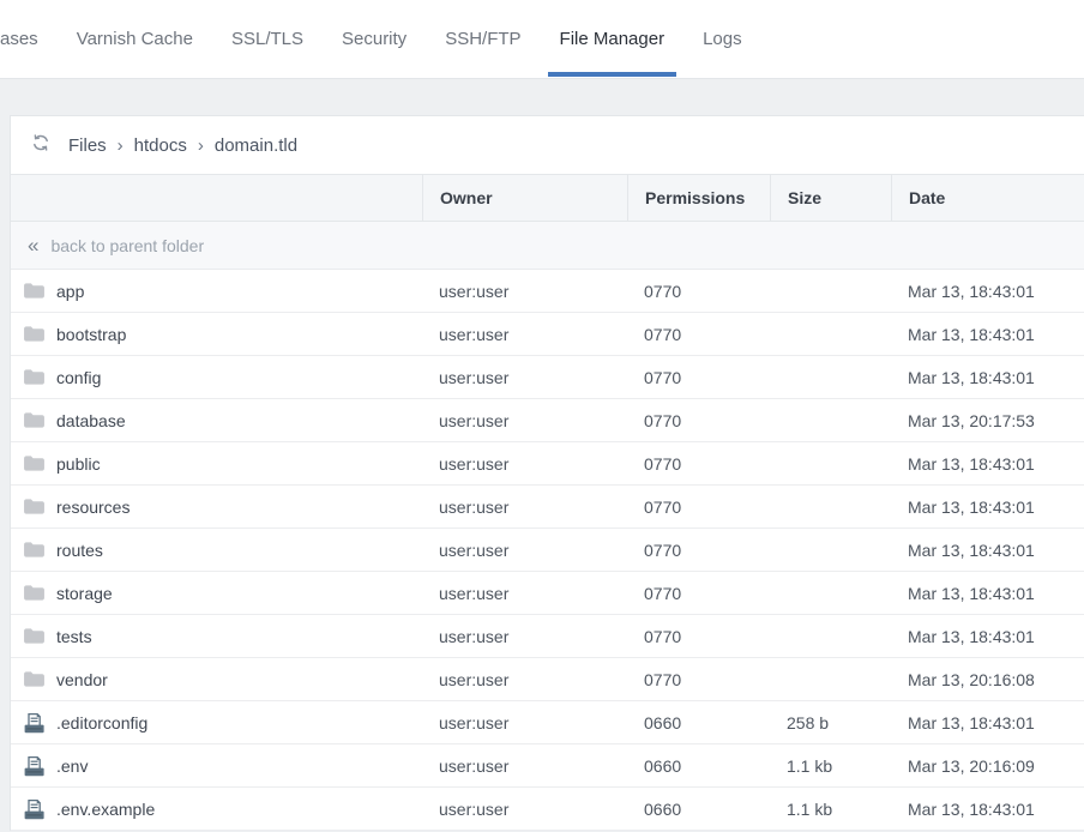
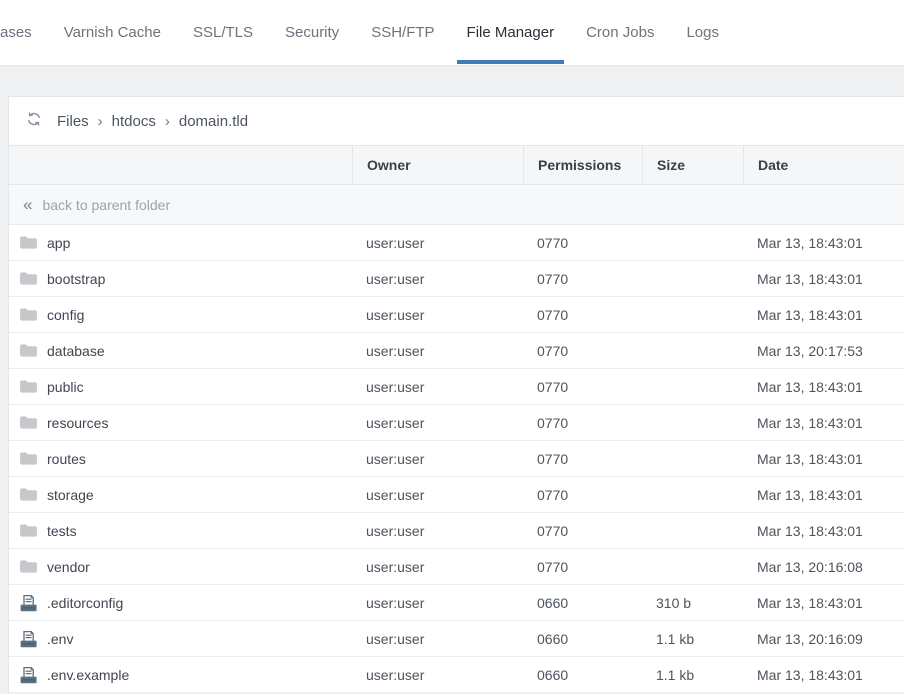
  ases
  Varnish Cache
  SSL/TLS
  Security
  SSH/FTP
  File Manager
+ Cron Jobs
  Logs
  Files
  ›
  htdocs
  ›
  domain.tld
  Owner
  Permissions
  Size
  Date
  «
  back to parent folder
  app
  user:user
  0770
  Mar 13, 18:43:01
  bootstrap
  user:user
  0770
  Mar 13, 18:43:01
  config
  user:user
  0770
  Mar 13, 18:43:01
  database
  user:user
  0770
  Mar 13, 20:17:53
  public
  user:user
  0770
  Mar 13, 18:43:01
  resources
  user:user
  0770
  Mar 13, 18:43:01
  routes
  user:user
  0770
  Mar 13, 18:43:01
  storage
  user:user
  0770
  Mar 13, 18:43:01
  tests
  user:user
  0770
  Mar 13, 18:43:01
  vendor
  user:user
  0770
  Mar 13, 20:16:08
  .editorconfig
  user:user
  0660
- 258 b
+ 310 b
  Mar 13, 18:43:01
  .env
  user:user
  0660
  1.1 kb
  Mar 13, 20:16:09
  .env.example
  user:user
  0660
  1.1 kb
  Mar 13, 18:43:01
